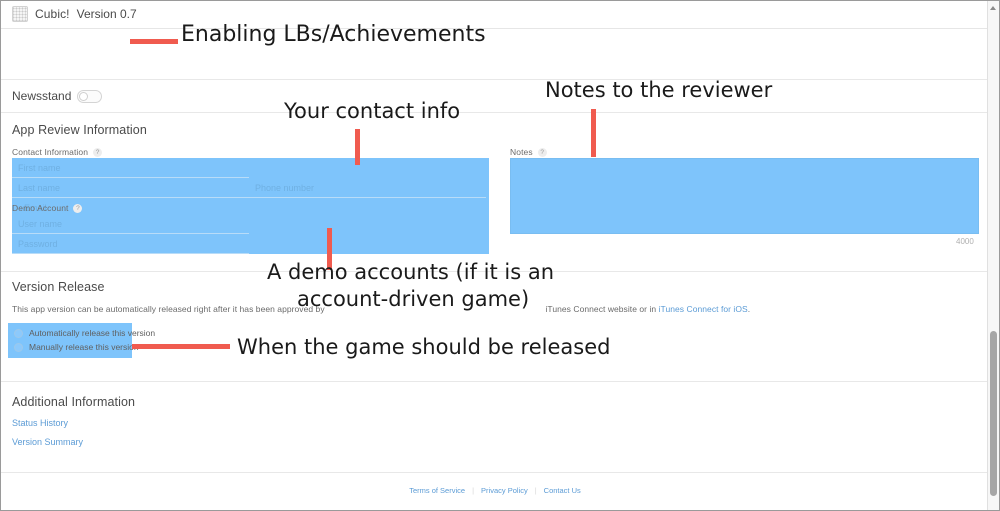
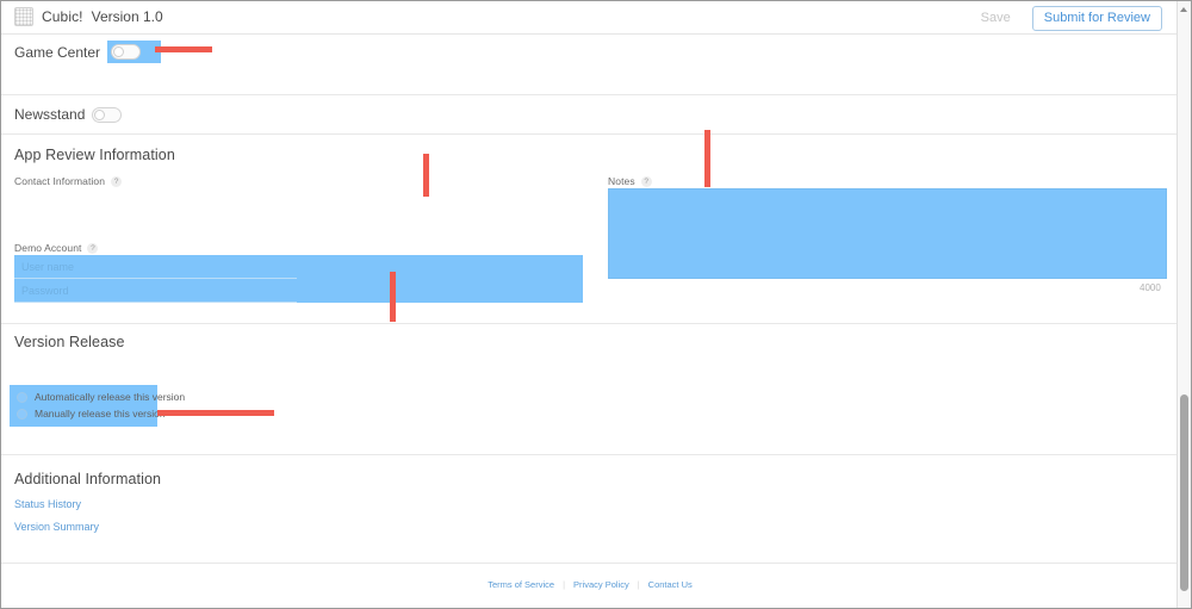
  Cubic!
- Version 0.7
+ Version 1.0
+ Save
+ Submit for Review
+ Game Center
  Newsstand
  App Review Information
  Contact Information
- Email
  Demo Account
  Notes
  4000
  Version Release
- This app version can be automatically released right after it has been approved by iTunes Connect website or in iTunes Connect for iOS.
  Automatically release this version
  Manually release this versi
  Additional Information
  Status History
  Version Summary
  Terms of Service Privacy Policy | Contact Us
- Enabling LBs/Achievements
- Notes to the reviewer
- Your contact info
- A demo accounts (if it is an
- account-driven game)
- When the game should be released
